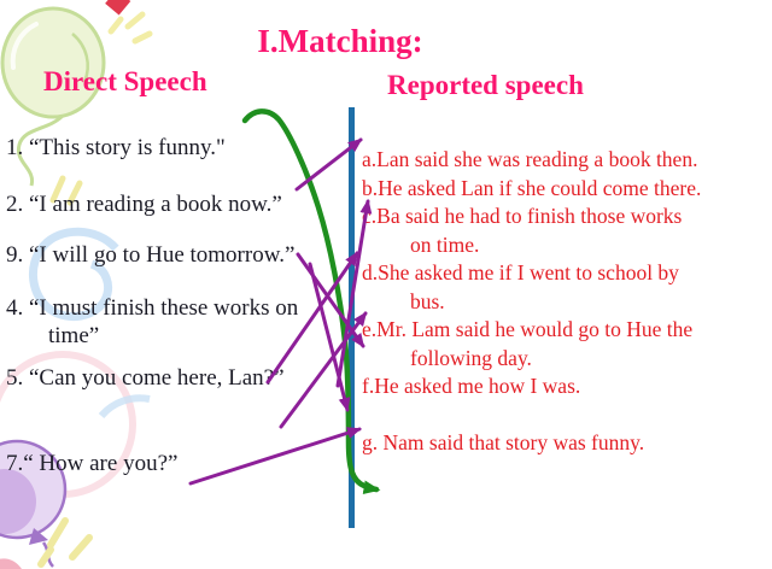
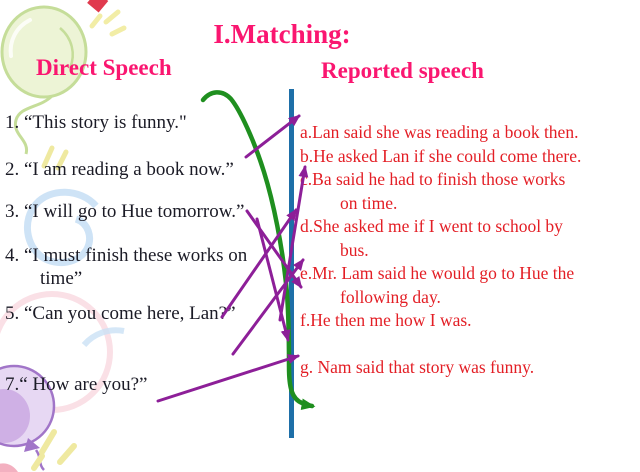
  I.Matching:
  Direct Speech
  Reported speech
  1. “This story is funny."
  2. “I am reading a book now.”
- 9. “I will go to Hue tomorrow.”
+ 3. “I will go to Hue tomorrow.”
  4. “I must finish these works on
  time”
  5. “Can you come here, Lan”
  7.“ How are you?”
  a.Lan said she was reading a book then.
  b.He asked Lan if she could come there.
  .Ba said he had to finish those works
  on time.
  d.She asked me if I went to school by
  bus.
  e.Mr. Lam said he would go to Hue the
  following day.
- f.He asked me how I was.
+ f.He then me how I was.
  g. Nam said that story was funny.
